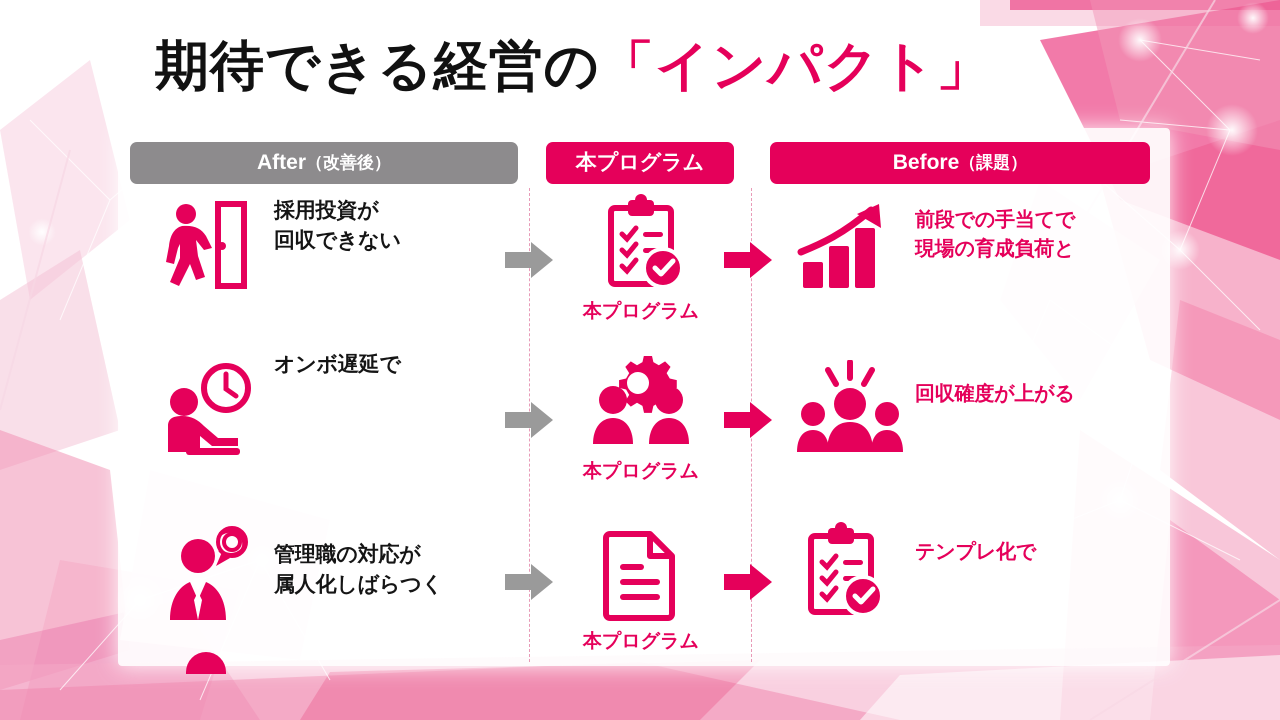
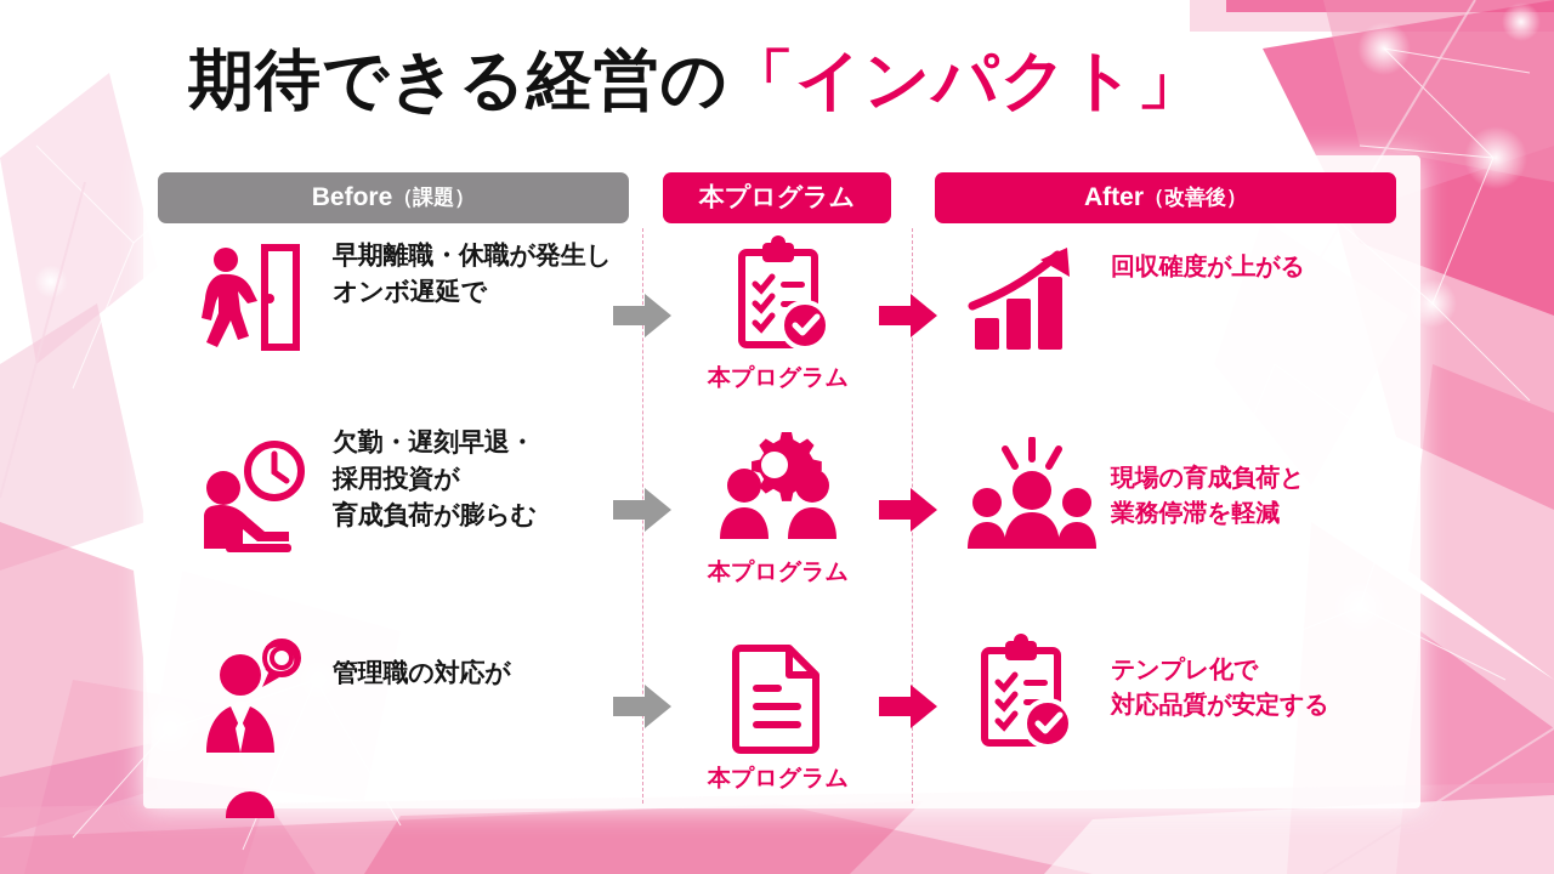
  期待できる経営の「インパクト」
- After
+ Before
- （改善後）
+ （課題）
  本プログラム
- Before
+ After
- （課題）
+ （改善後）
+ 早期離職・休職が発生し
- 採用投資が
+ オンボ遅延で
- 回収できない
  本プログラム
- 前段での手当てで
- 現場の育成負荷と
+ 回収確度が上がる
+ 欠勤・遅刻早退・
- オンボ遅延で
+ 採用投資が
+ 育成負荷が膨らむ
  本プログラム
- 回収確度が上がる
+ 現場の育成負荷と
+ 業務停滞を軽減
  管理職の対応が
- 属人化しばらつく
  本プログラム
  テンプレ化で
+ 対応品質が安定する
